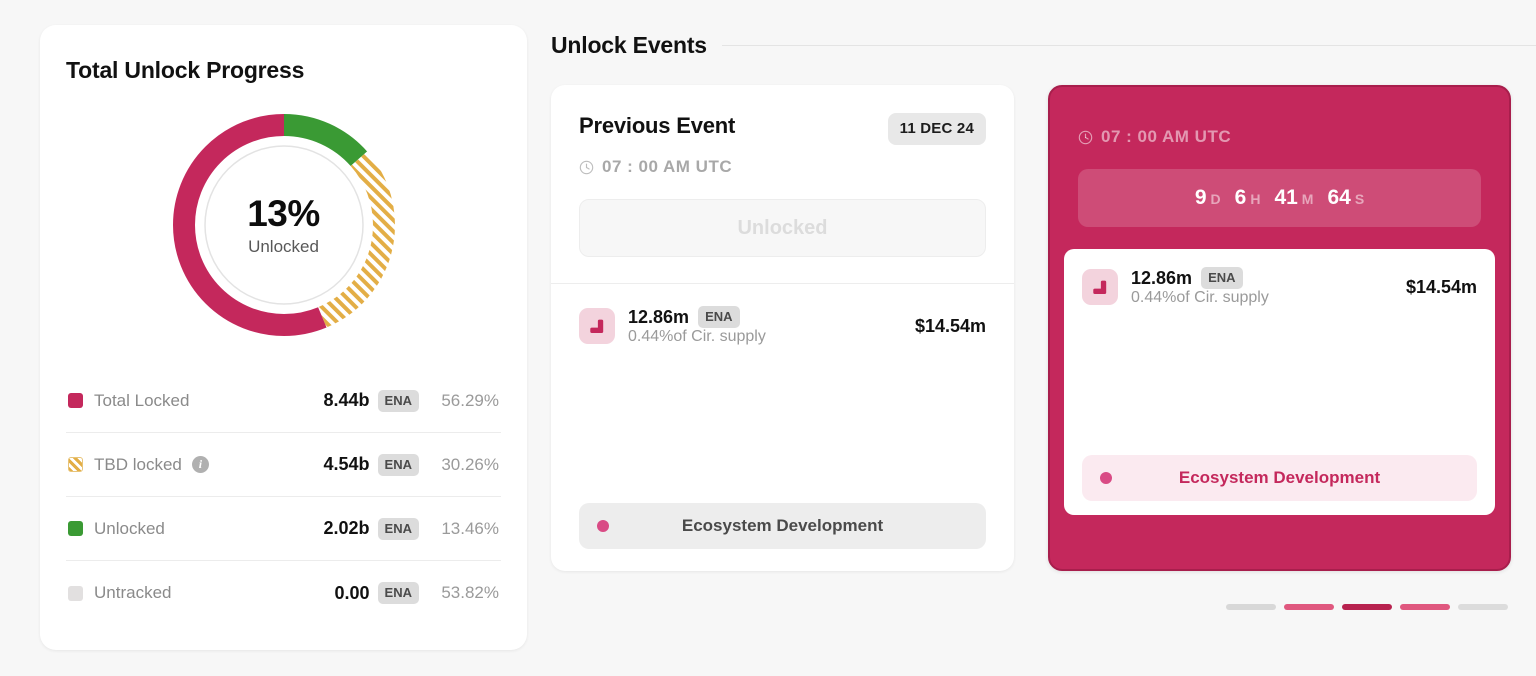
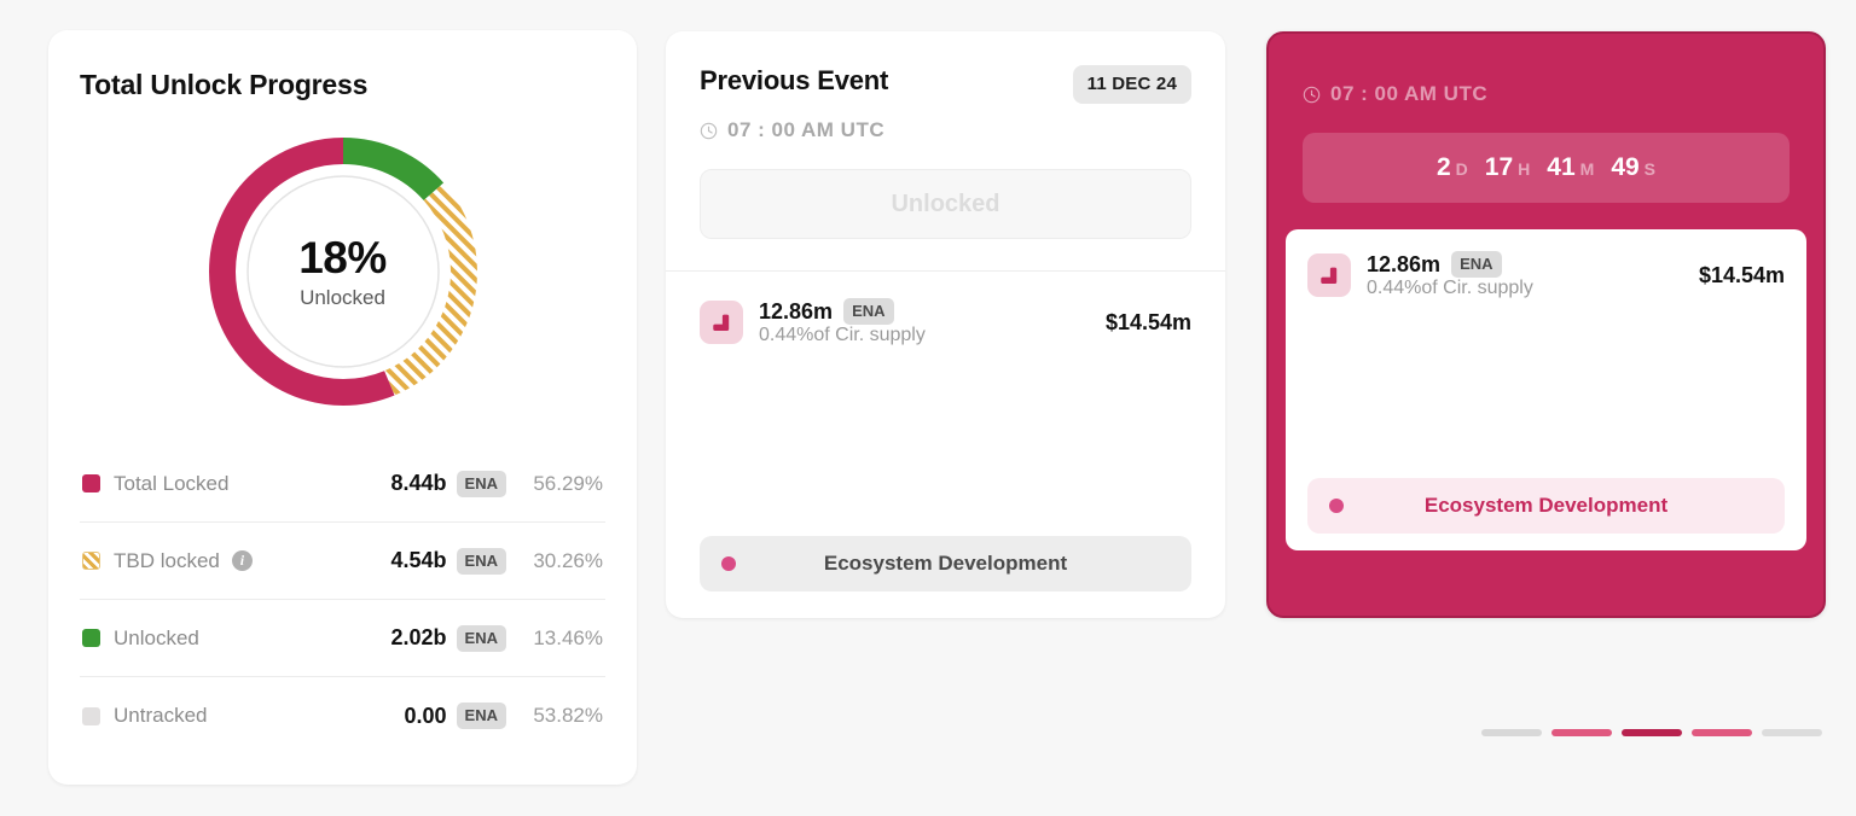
  Total Unlock Progress
- 13%
+ 18%
  Unlocked
  Total Locked
  8.44b
  ENA
  56.29%
  TBD locked
  i
  4.54b
  ENA
  30.26%
  Unlocked
  2.02b
  ENA
  13.46%
  Untracked
  0.00
  ENA
  53.82%
- Unlock Events
  Previous Event
  11 DEC 24
  07 : 00 AM UTC
  Unlocked
  12.86m
  ENA
  0.44%of Cir. supply
  $14.54m
  Ecosystem Development
  07 : 00 AM UTC
- 9
+ 2
  D
- 6
+ 17
  H
  41
  M
- 64
+ 49
  S
  12.86m
  ENA
  0.44%of Cir. supply
  $14.54m
  Ecosystem Development
